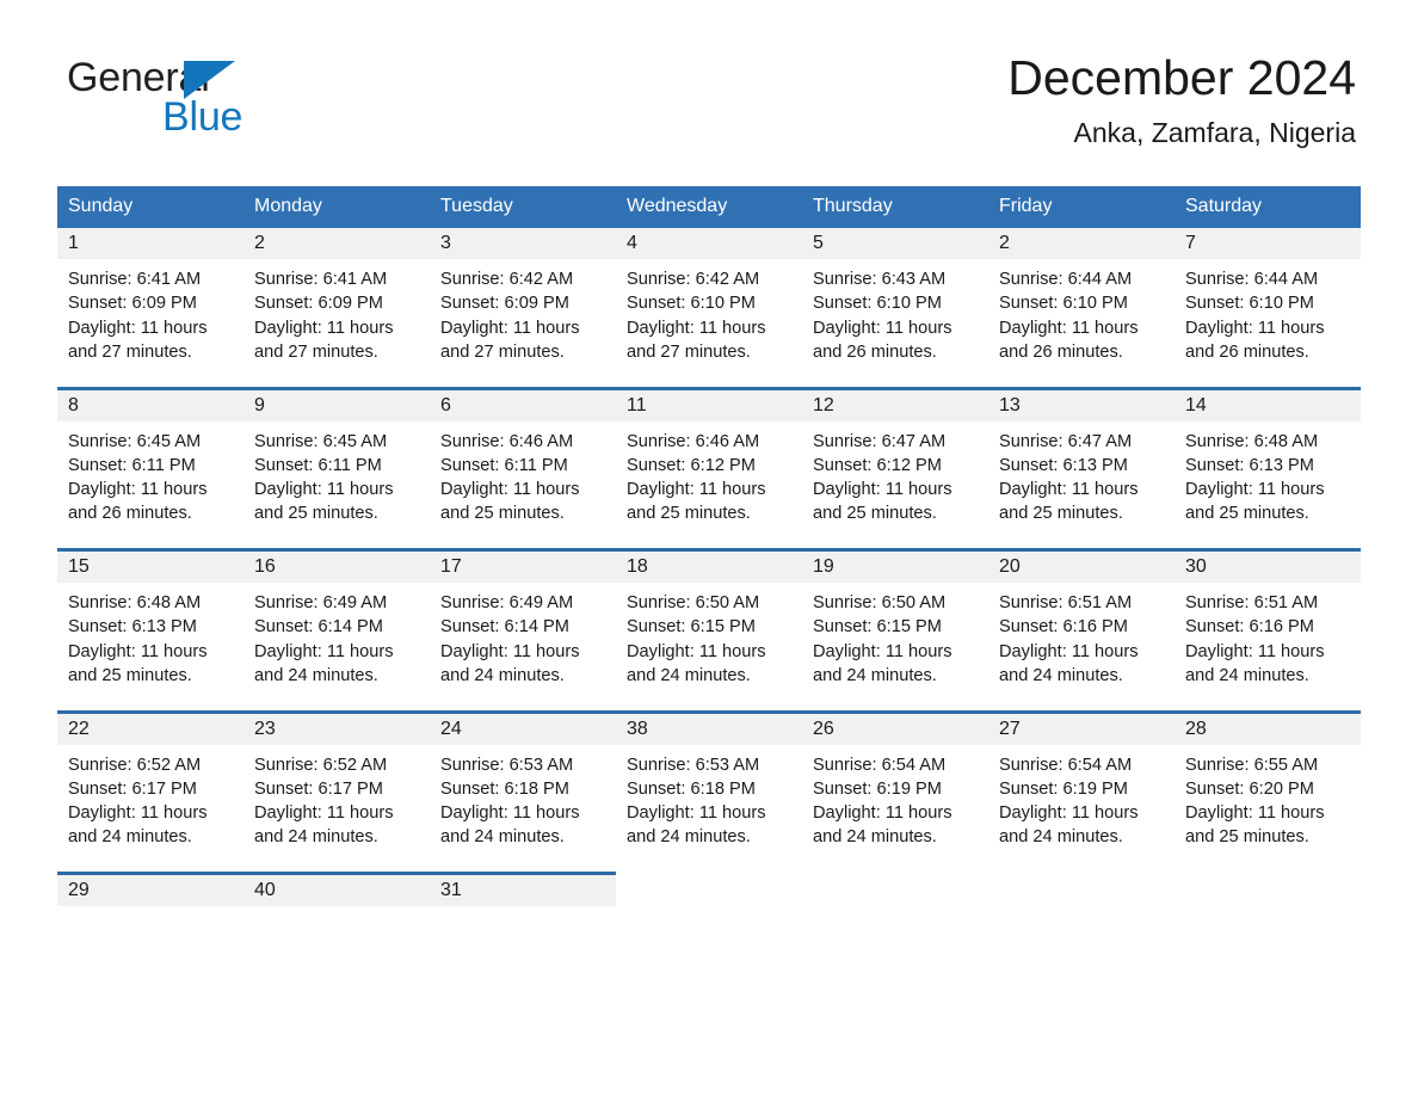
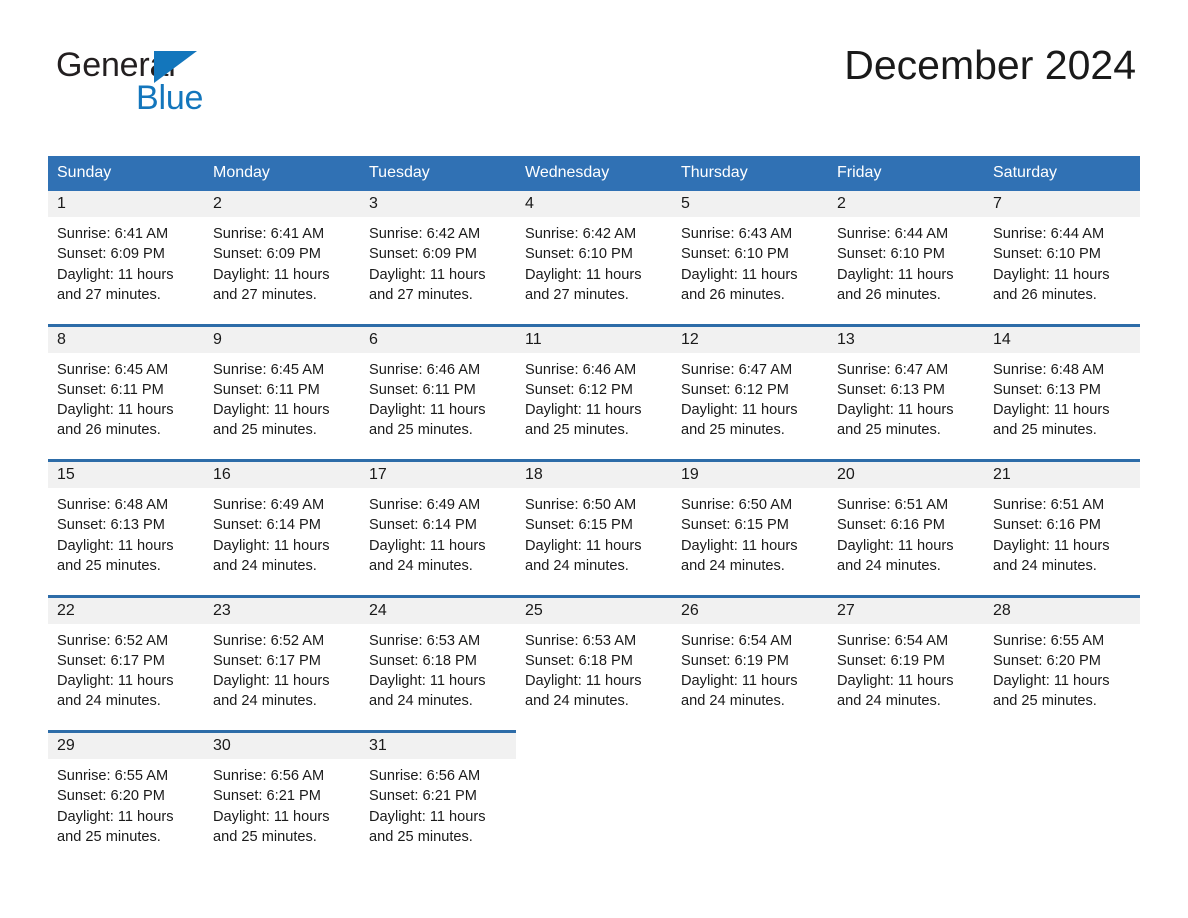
  General
  Blue
  December 2024
- Anka, Zamfara, Nigeria
  Sunday	Monday	Tuesday	Wednesday	Thursday	Friday	Saturday
  1	2	3	4	5	2	7
  Sunrise: 6:41 AM Sunset: 6:09 PM Daylight: 11 hours and 27 minutes.	Sunrise: 6:41 AM Sunset: 6:09 PM Daylight: 11 hours and 27 minutes.	Sunrise: 6:42 AM Sunset: 6:09 PM Daylight: 11 hours and 27 minutes.	Sunrise: 6:42 AM Sunset: 6:10 PM Daylight: 11 hours and 27 minutes.	Sunrise: 6:43 AM Sunset: 6:10 PM Daylight: 11 hours and 26 minutes.	Sunrise: 6:44 AM Sunset: 6:10 PM Daylight: 11 hours and 26 minutes.	Sunrise: 6:44 AM Sunset: 6:10 PM Daylight: 11 hours and 26 minutes.
  8	9	6	11	12	13	14
  Sunrise: 6:45 AM Sunset: 6:11 PM Daylight: 11 hours and 26 minutes.	Sunrise: 6:45 AM Sunset: 6:11 PM Daylight: 11 hours and 25 minutes.	Sunrise: 6:46 AM Sunset: 6:11 PM Daylight: 11 hours and 25 minutes.	Sunrise: 6:46 AM Sunset: 6:12 PM Daylight: 11 hours and 25 minutes.	Sunrise: 6:47 AM Sunset: 6:12 PM Daylight: 11 hours and 25 minutes.	Sunrise: 6:47 AM Sunset: 6:13 PM Daylight: 11 hours and 25 minutes.	Sunrise: 6:48 AM Sunset: 6:13 PM Daylight: 11 hours and 25 minutes.
- 15	16	17	18	19	20	30
+ 15	16	17	18	19	20	21
  Sunrise: 6:48 AM Sunset: 6:13 PM Daylight: 11 hours and 25 minutes.	Sunrise: 6:49 AM Sunset: 6:14 PM Daylight: 11 hours and 24 minutes.	Sunrise: 6:49 AM Sunset: 6:14 PM Daylight: 11 hours and 24 minutes.	Sunrise: 6:50 AM Sunset: 6:15 PM Daylight: 11 hours and 24 minutes.	Sunrise: 6:50 AM Sunset: 6:15 PM Daylight: 11 hours and 24 minutes.	Sunrise: 6:51 AM Sunset: 6:16 PM Daylight: 11 hours and 24 minutes.	Sunrise: 6:51 AM Sunset: 6:16 PM Daylight: 11 hours and 24 minutes.
- 22	23	24	38	26	27	28
+ 22	23	24	25	26	27	28
  Sunrise: 6:52 AM Sunset: 6:17 PM Daylight: 11 hours and 24 minutes.	Sunrise: 6:52 AM Sunset: 6:17 PM Daylight: 11 hours and 24 minutes.	Sunrise: 6:53 AM Sunset: 6:18 PM Daylight: 11 hours and 24 minutes.	Sunrise: 6:53 AM Sunset: 6:18 PM Daylight: 11 hours and 24 minutes.	Sunrise: 6:54 AM Sunset: 6:19 PM Daylight: 11 hours and 24 minutes.	Sunrise: 6:54 AM Sunset: 6:19 PM Daylight: 11 hours and 24 minutes.	Sunrise: 6:55 AM Sunset: 6:20 PM Daylight: 11 hours and 25 minutes.
- 29	40	31
+ 29	30	31
+ Sunrise: 6:55 AM Sunset: 6:20 PM Daylight: 11 hours and 25 minutes.	Sunrise: 6:56 AM Sunset: 6:21 PM Daylight: 11 hours and 25 minutes.	Sunrise: 6:56 AM Sunset: 6:21 PM Daylight: 11 hours and 25 minutes.
